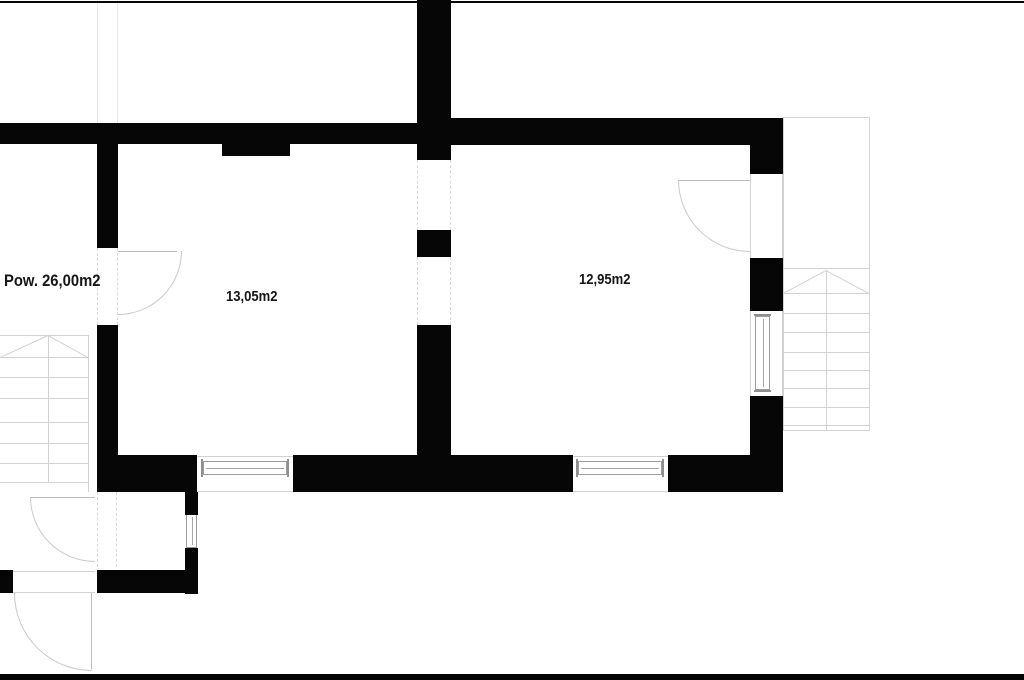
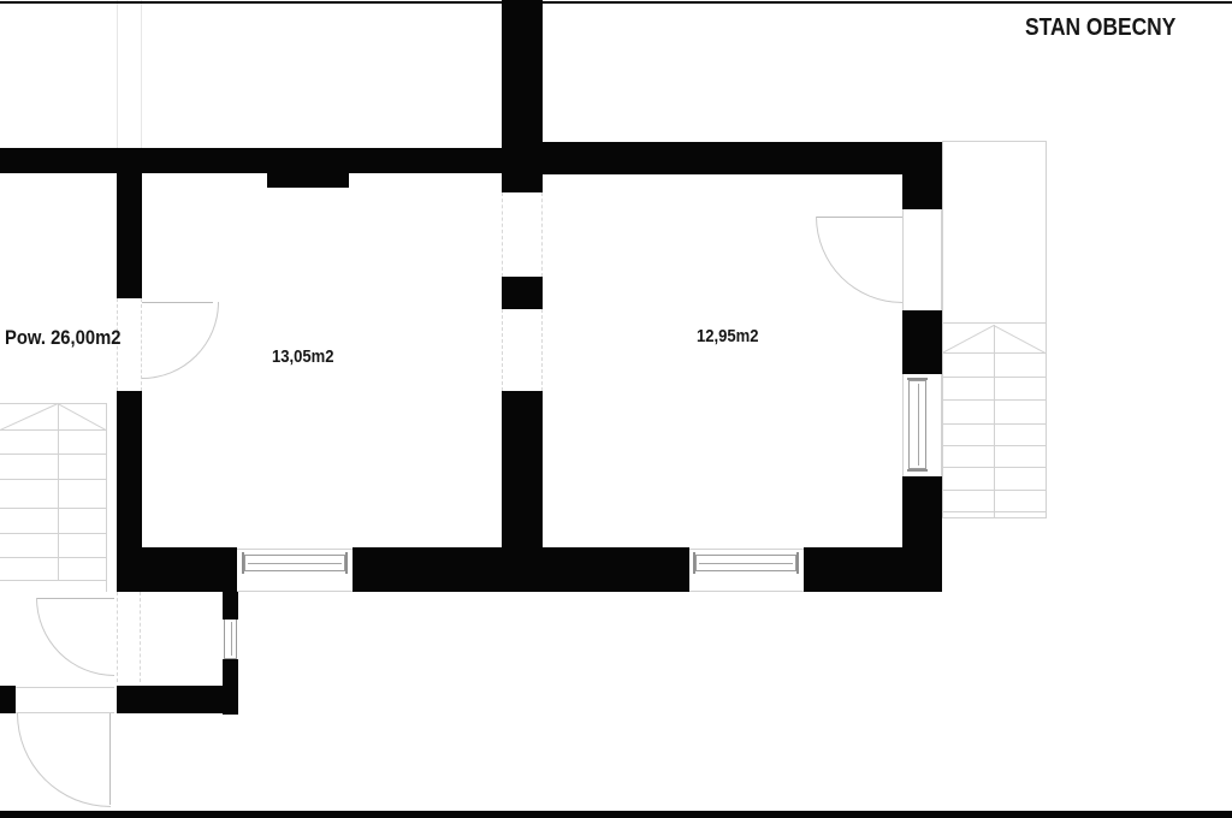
+ STAN OBECNY
  Pow. 26,00m2
  13,05m2
  12,95m2
